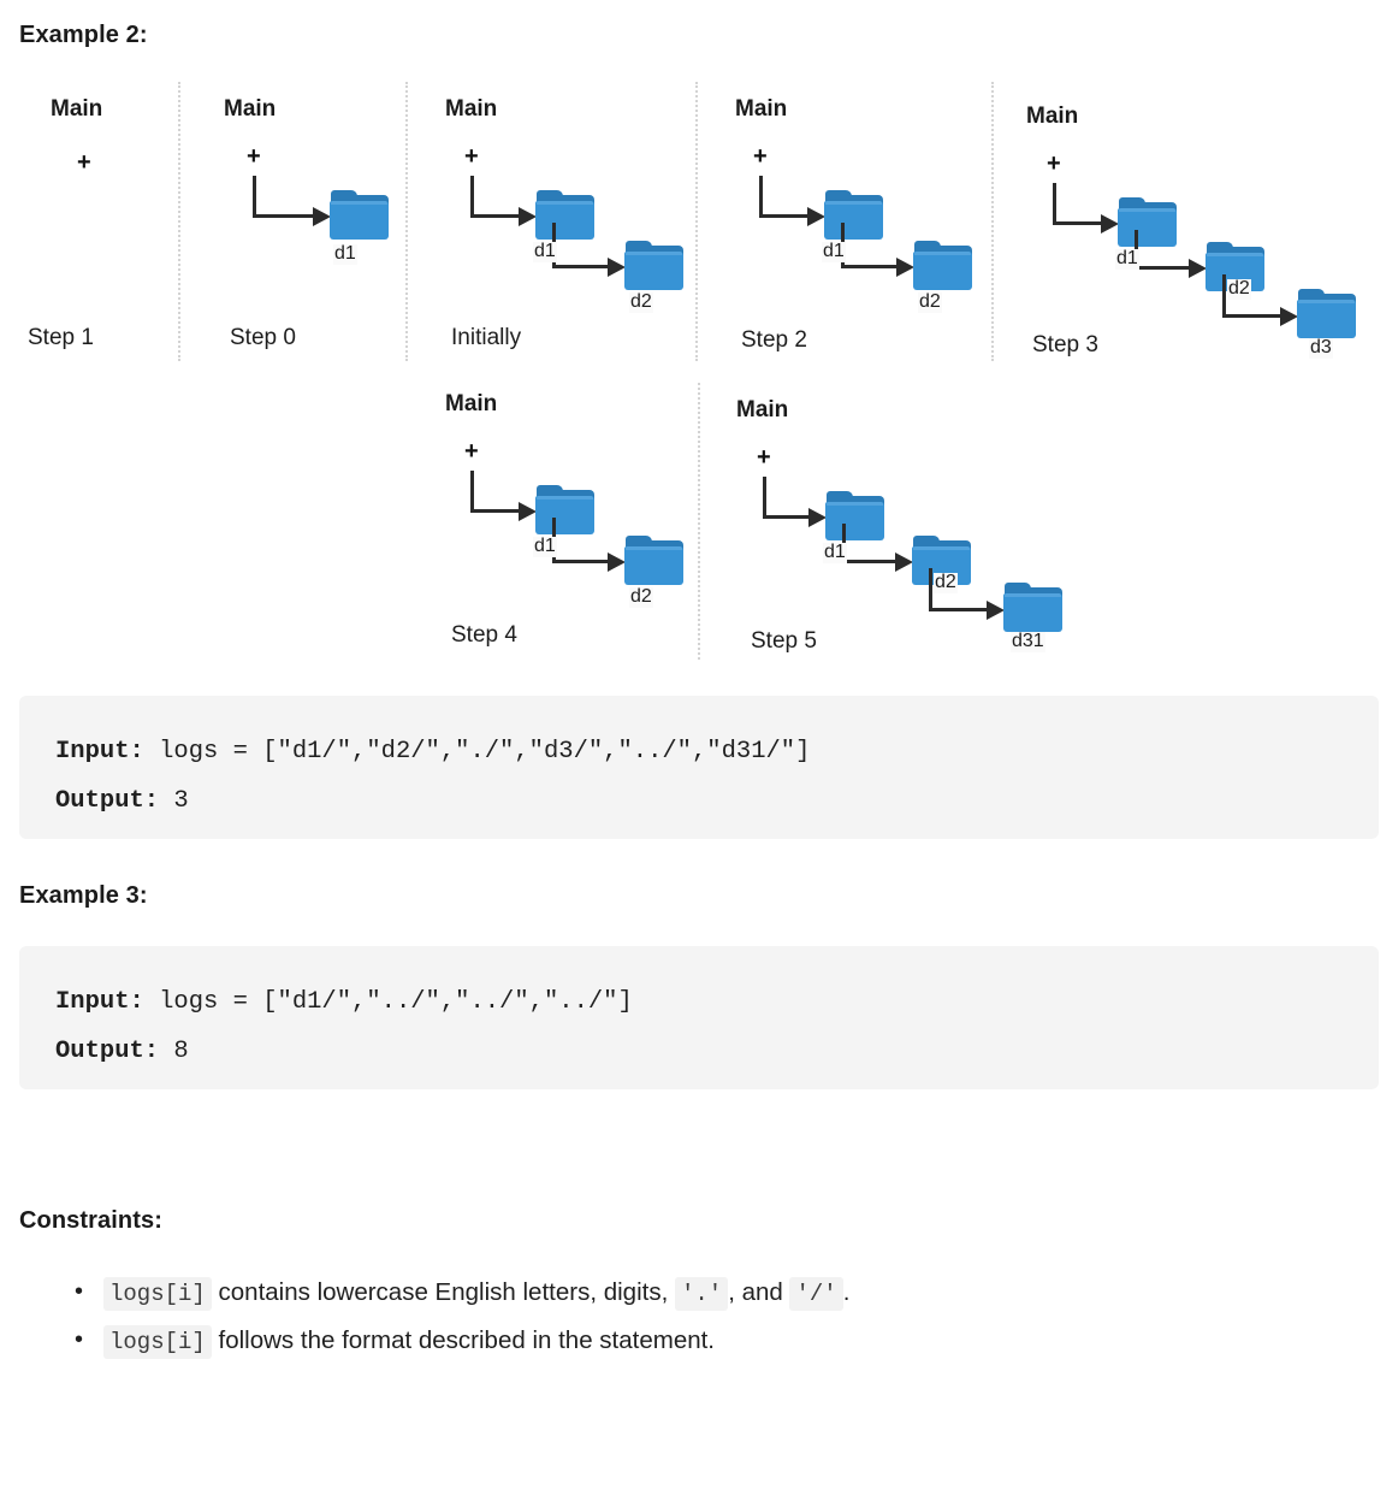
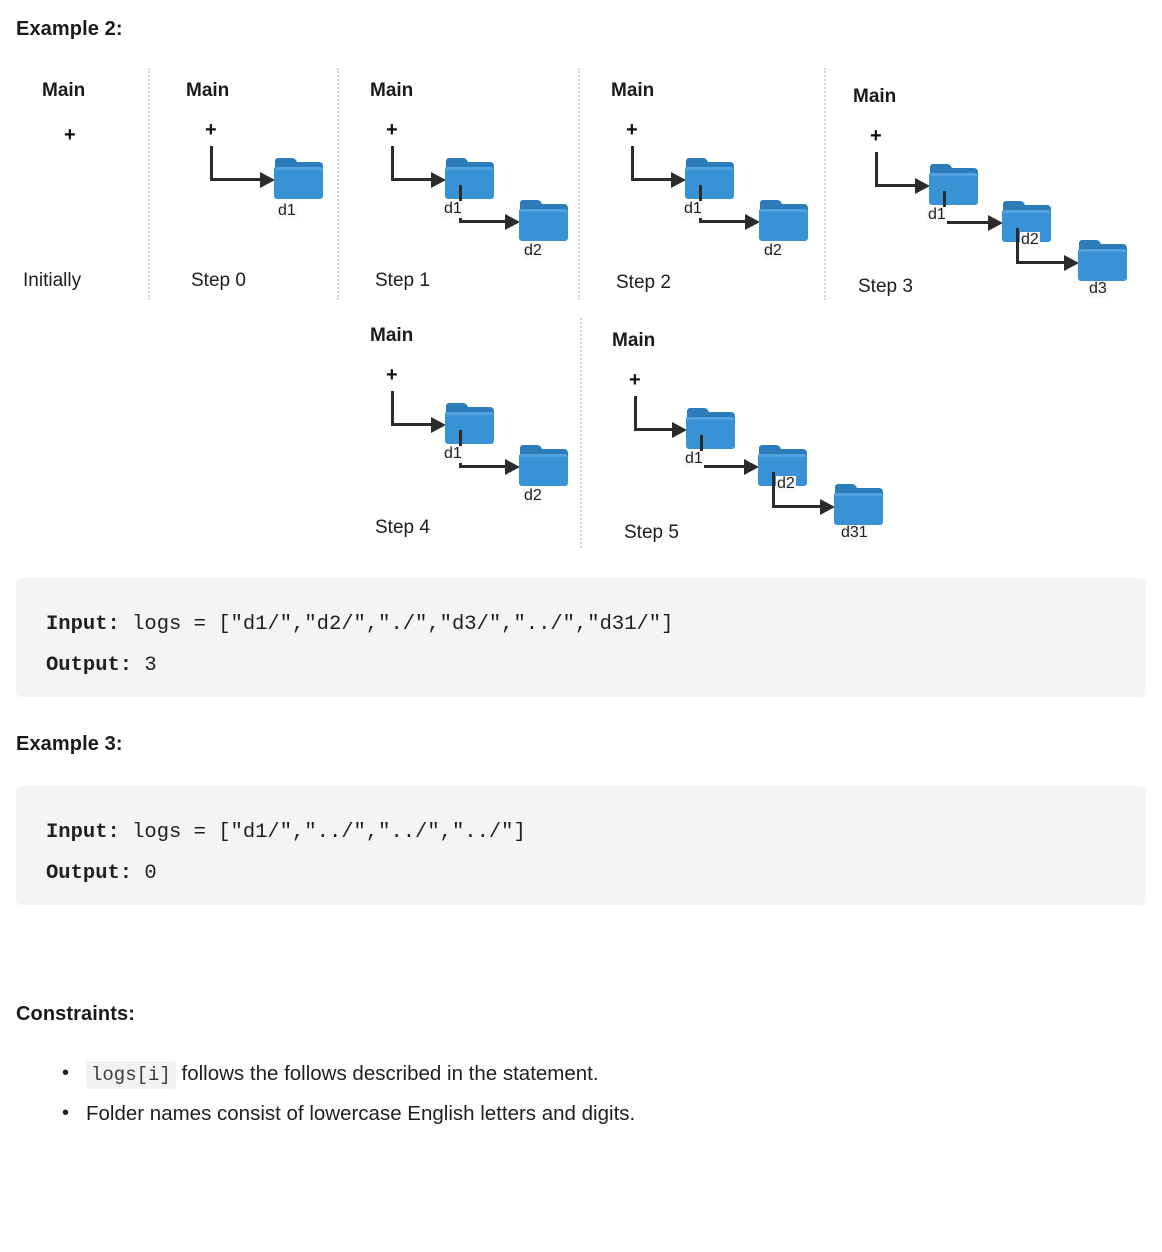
  Example 2:
  Main
  +
- Step 1
+ Initially
  Main
  +
  d1
  Step 0
  Main
  +
  d1
  d2
- Initially
+ Step 1
  Main
  +
  d1
  d2
  Step 2
  Main
  +
  d1
  d2
  d3
  Step 3
  Main
  +
  d1
  d2
  Step 4
  Main
  +
  d1
  d2
  d31
  Step 5
  Input: logs = ["d1/","d2/","./","d3/","../","d31/"] Output: 3
  Example 3:
- Input: logs = ["d1/","../","../","../"] Output: 8
+ Input: logs = ["d1/","../","../","../"] Output: 0
  Constraints:
- logs[i] contains lowercase English letters, digits, '.' , and '/' .
- logs[i] follows the format described in the statement.
+ logs[i] follows the follows described in the statement.
+ Folder names consist of lowercase English letters and digits.
